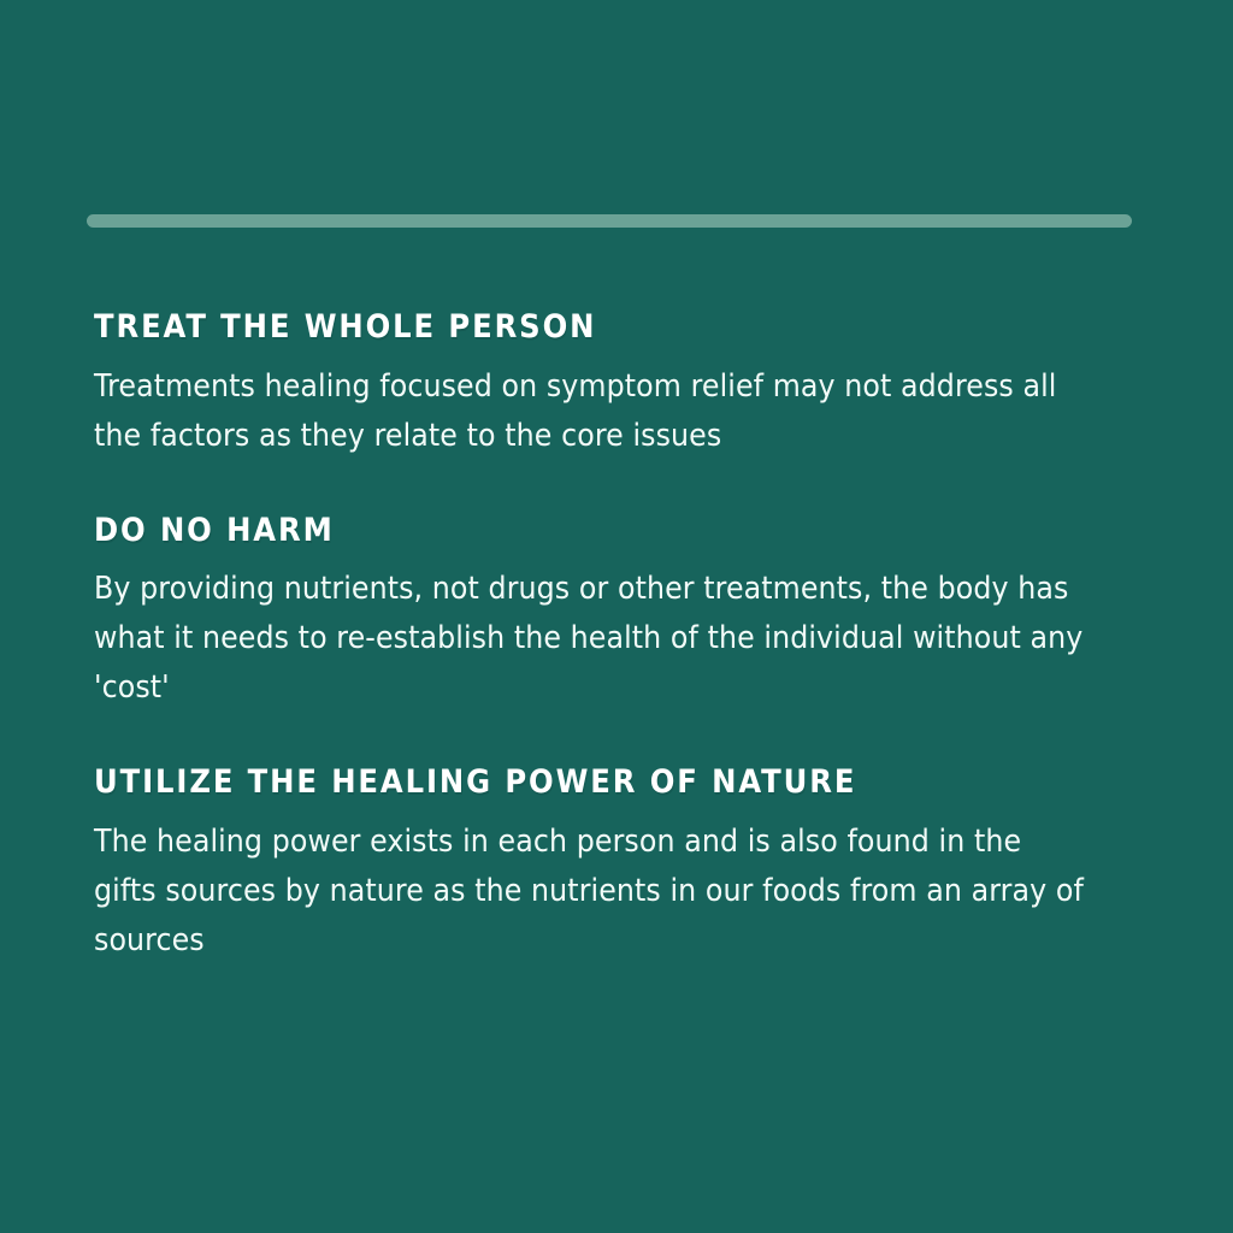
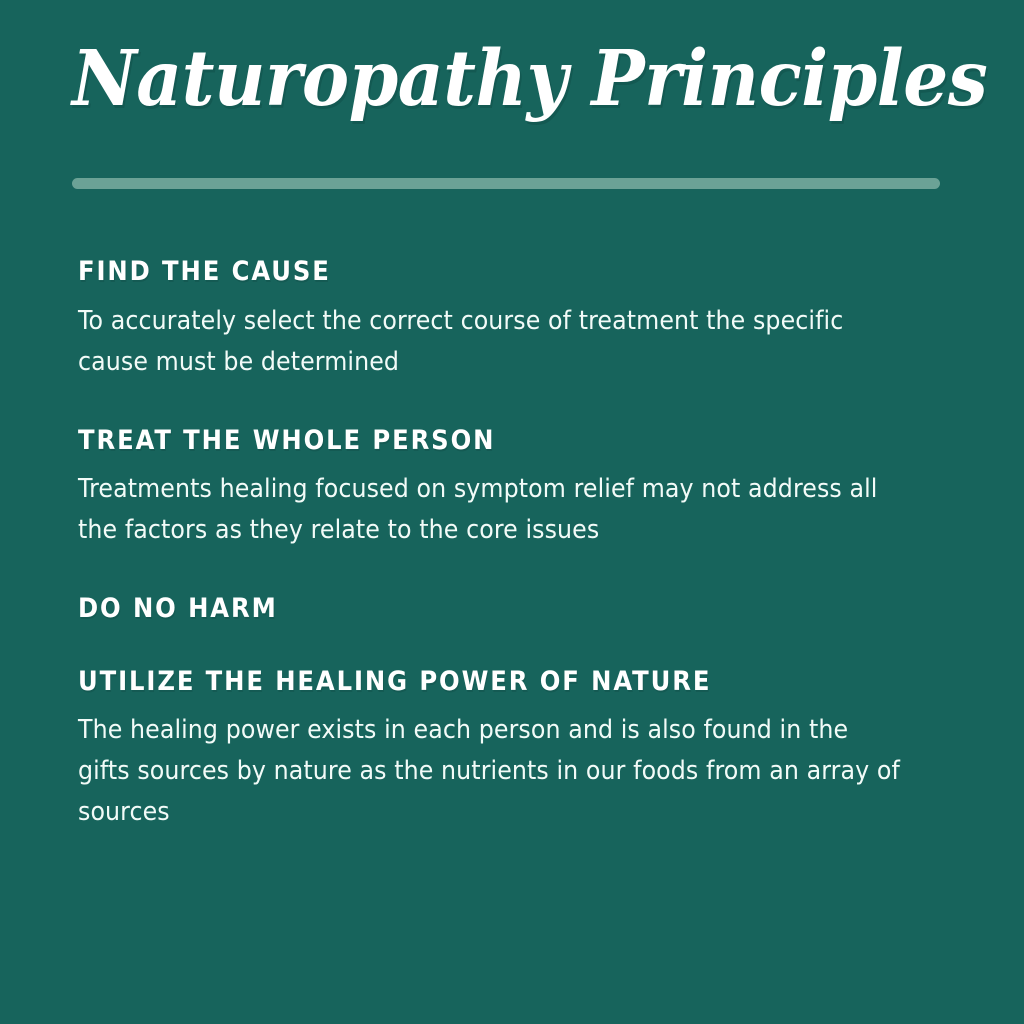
+ Naturopathy Principles
+ FIND THE CAUSE
+ To accurately select the correct course of treatment the specific cause must be determined
  TREAT THE WHOLE PERSON
  Treatments healing focused on symptom relief may not address all the factors as they relate to the core issues
  DO NO HARM
- By providing nutrients, not drugs or other treatments, the body has what it needs to re-establish the health of the individual without any 'cost'
  UTILIZE THE HEALING POWER OF NATURE
  The healing power exists in each person and is also found in the gifts sources by nature as the nutrients in our foods from an array of sources
